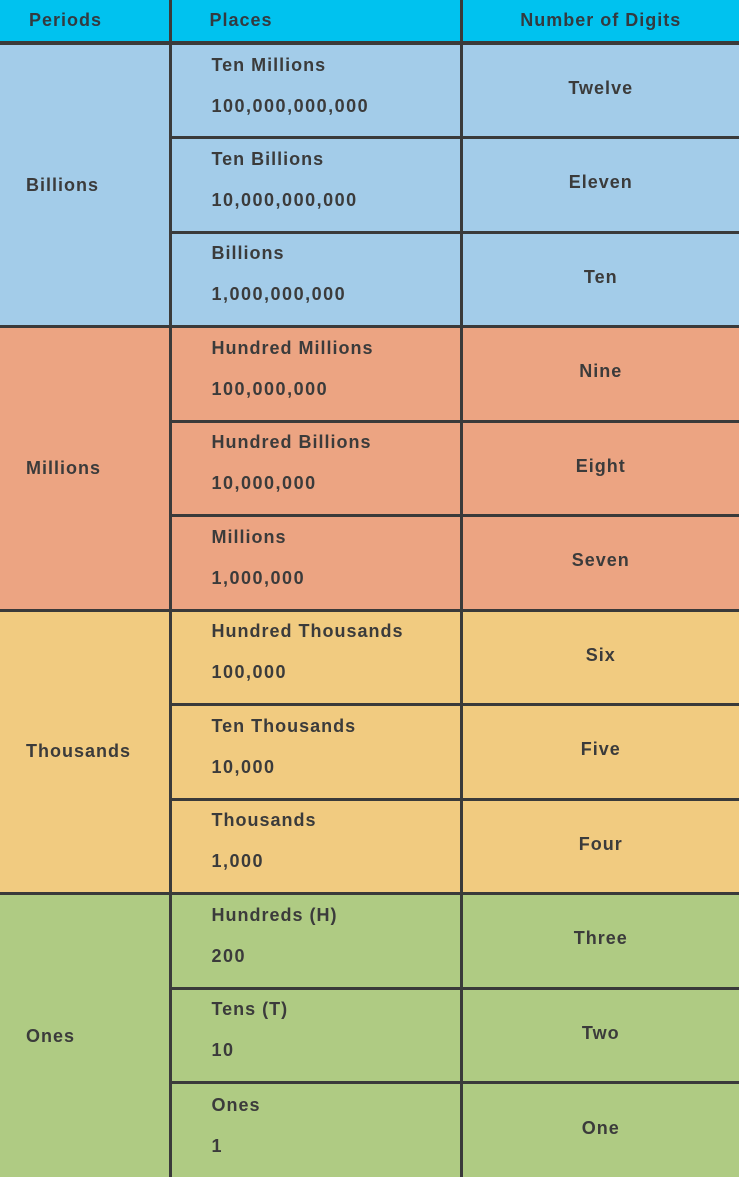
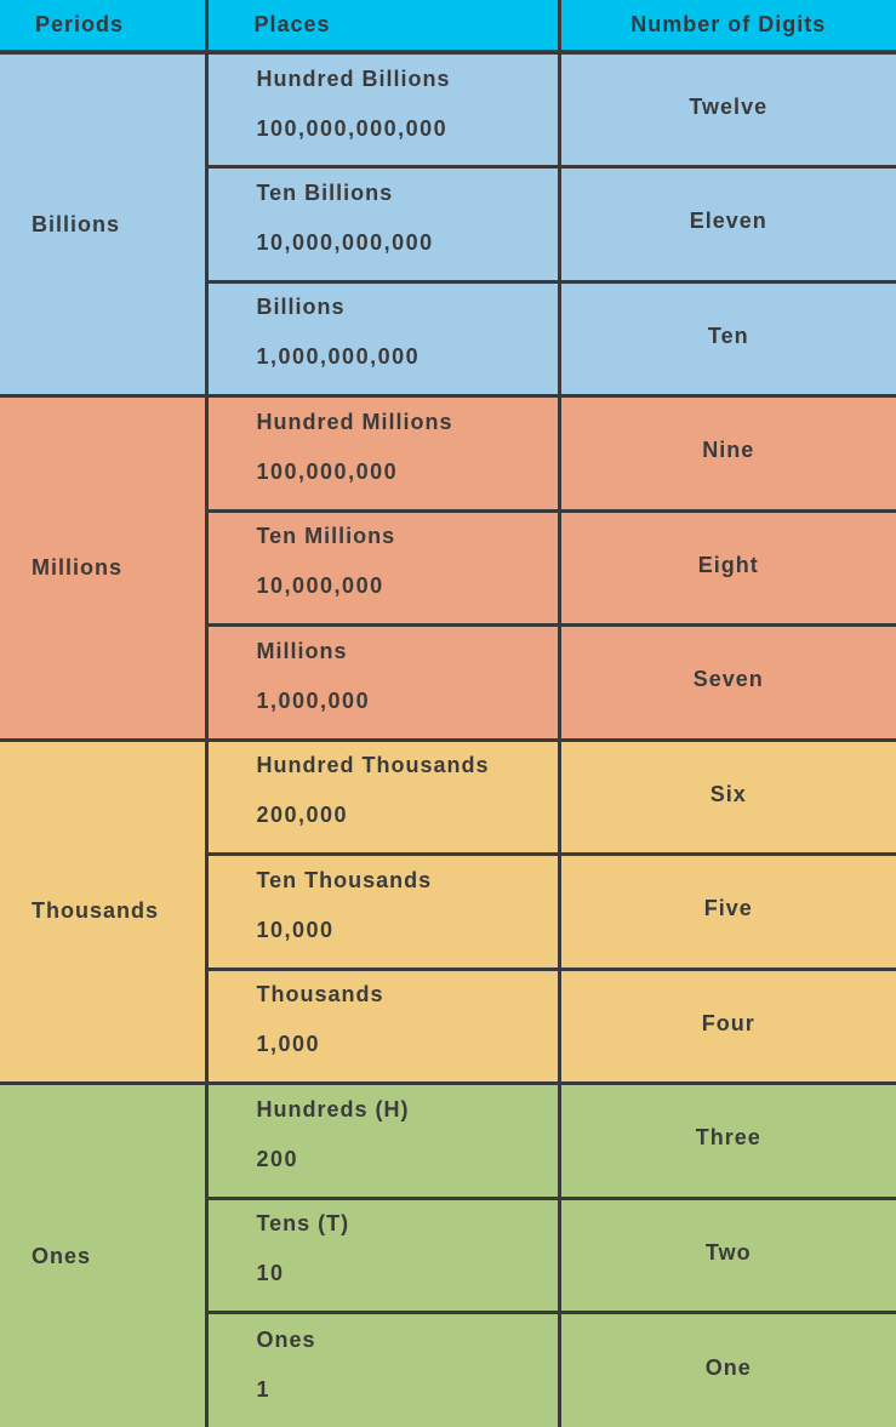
  Periods	Places	Number of Digits
- Billions	Ten Millions 100,000,000,000	Twelve
+ Billions	Hundred Billions 100,000,000,000	Twelve
  Ten Billions 10,000,000,000	Eleven
  Billions 1,000,000,000	Ten
  Millions	Hundred Millions 100,000,000	Nine
- Hundred Billions 10,000,000	Eight
+ Ten Millions 10,000,000	Eight
  Millions 1,000,000	Seven
- Thousands	Hundred Thousands 100,000	Six
+ Thousands	Hundred Thousands 200,000	Six
  Ten Thousands 10,000	Five
  Thousands 1,000	Four
  Ones	Hundreds (H) 200	Three
  Tens (T) 10	Two
  Ones 1	One
